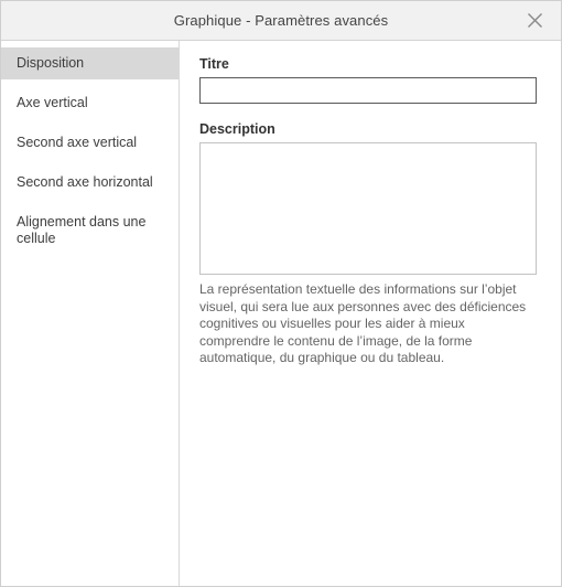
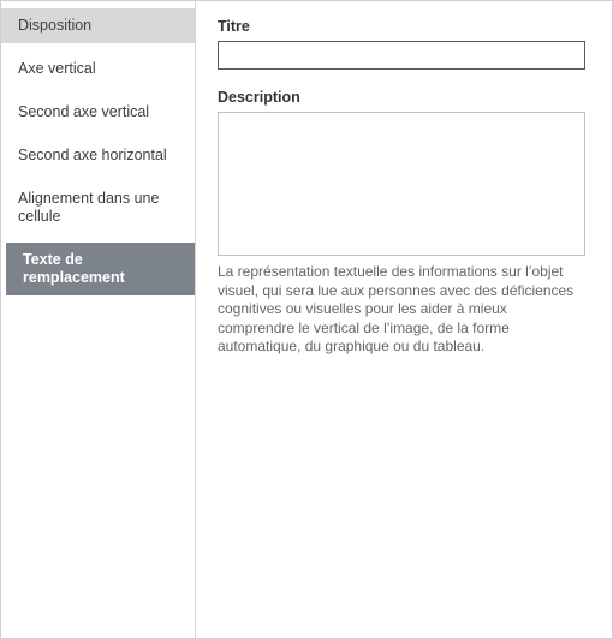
- Graphique - Paramètres avancés
  Disposition
  Axe vertical
  Second axe vertical
  Second axe horizontal
  Alignement dans une cellule
+ Texte de remplacement
  Titre
  Description
- La représentation textuelle des informations sur l’objet visuel, qui sera lue aux personnes avec des déficiences cognitives ou visuelles pour les aider à mieux comprendre le contenu de l’image, de la forme automatique, du graphique ou du tableau.
+ La représentation textuelle des informations sur l’objet visuel, qui sera lue aux personnes avec des déficiences cognitives ou visuelles pour les aider à mieux comprendre le vertical de l’image, de la forme automatique, du graphique ou du tableau.
